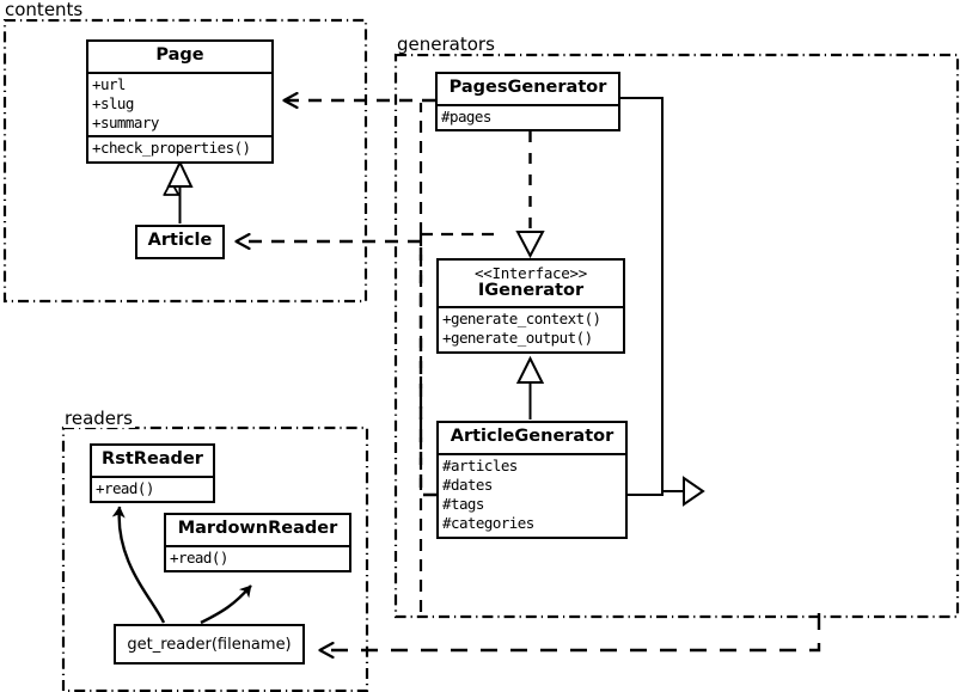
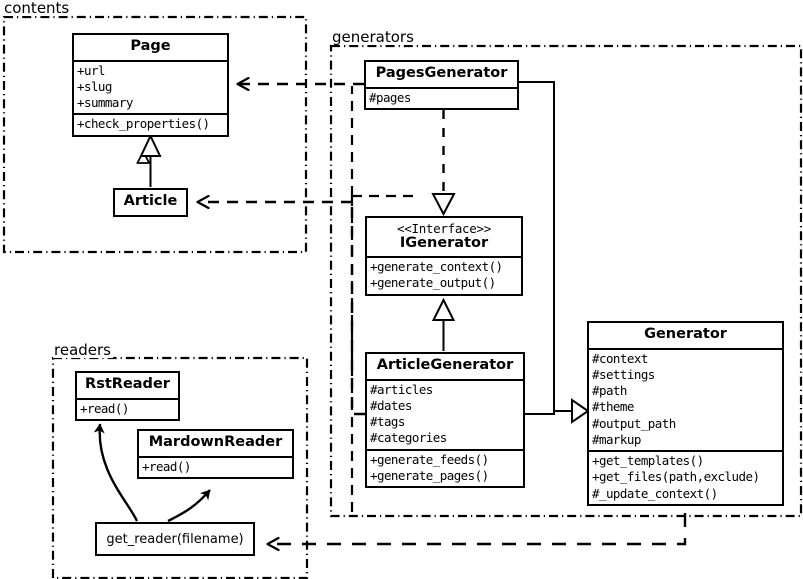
  contents
  generators
  readers
  Page
  +url
  +slug
  +summary
  +check_properties()
  Article
  PagesGenerator
  #pages
  <<Interface>>
  IGenerator
  +generate_context()
  +generate_output()
  ArticleGenerator
  #articles
  #dates
  #tags
  #categories
+ +generate_feeds()
+ +generate_pages()
+ Generator
+ #context
+ #settings
+ #path
+ #theme
+ #output_path
+ #markup
+ +get_templates()
+ +get_files(path,exclude)
+ #_update_context()
  RstReader
  +read()
  MardownReader
  +read()
  get_reader(filename)
